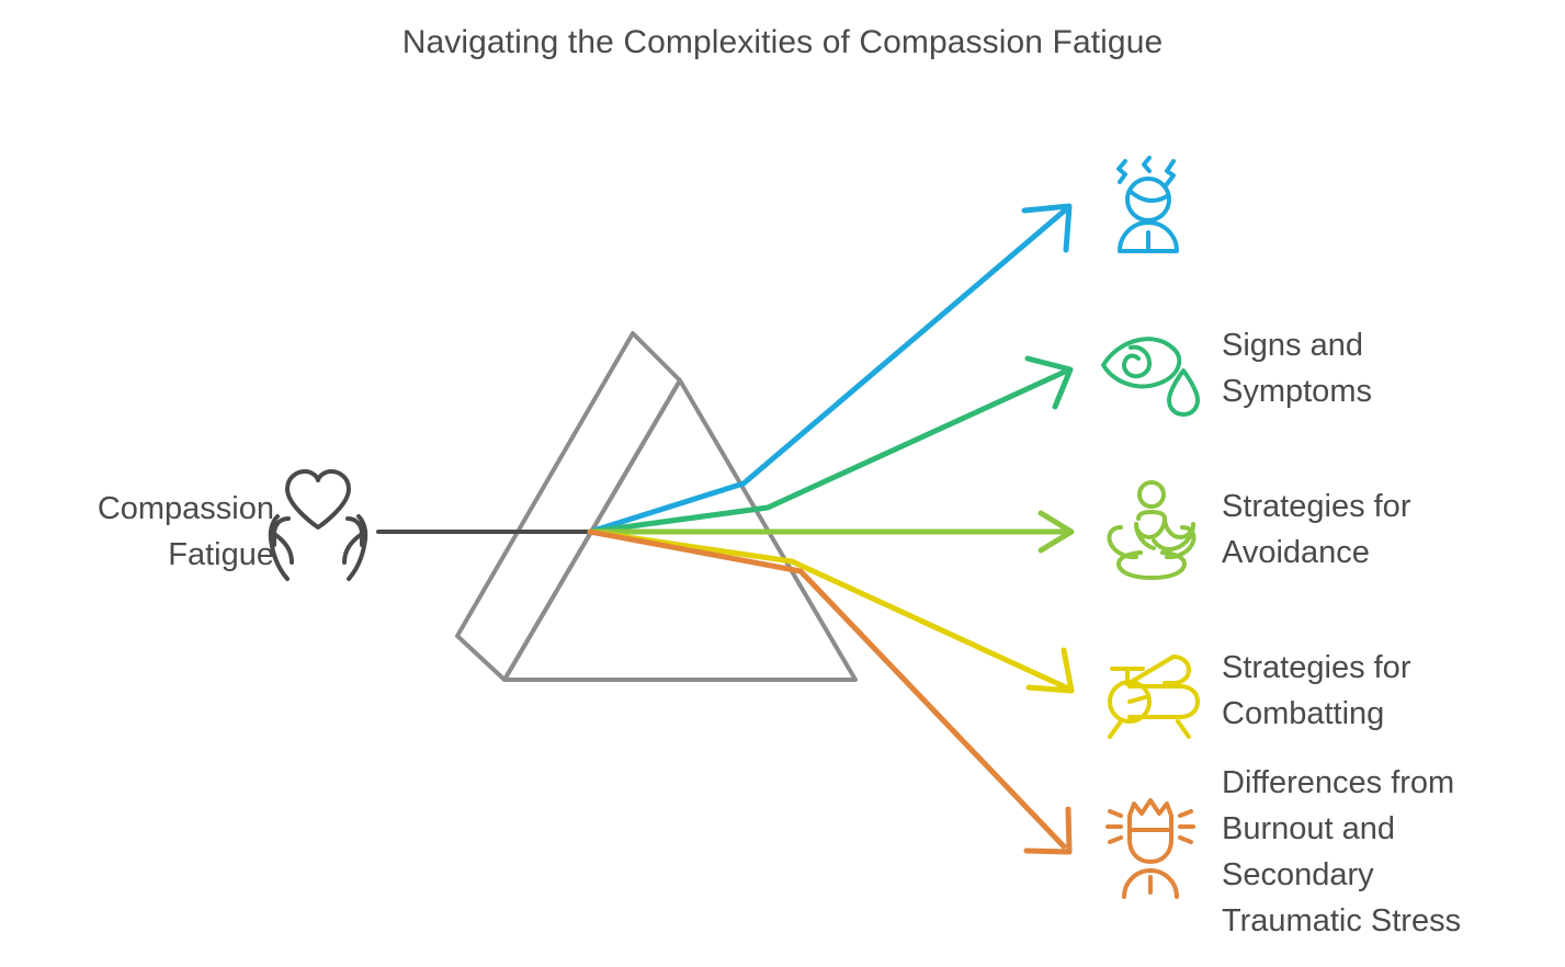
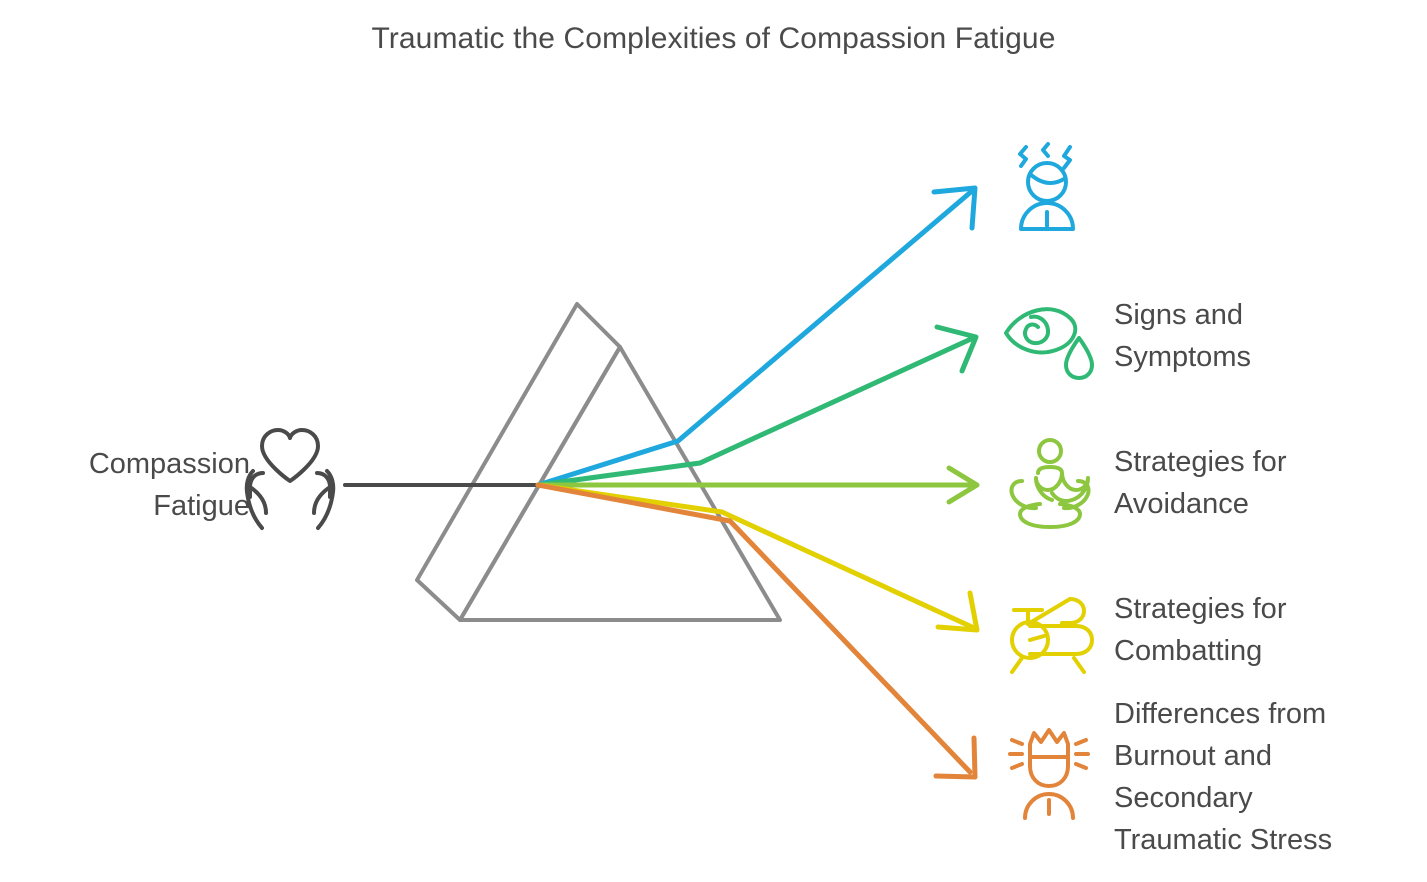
- Navigating the Complexities of Compassion Fatigue
+ Traumatic the Complexities of Compassion Fatigue
  Compassion
  Fatigue
  Signs and
  Symptoms
  Strategies for
  Avoidance
  Strategies for
  Combatting
  Differences from
  Burnout and
  Secondary
  Traumatic Stress
